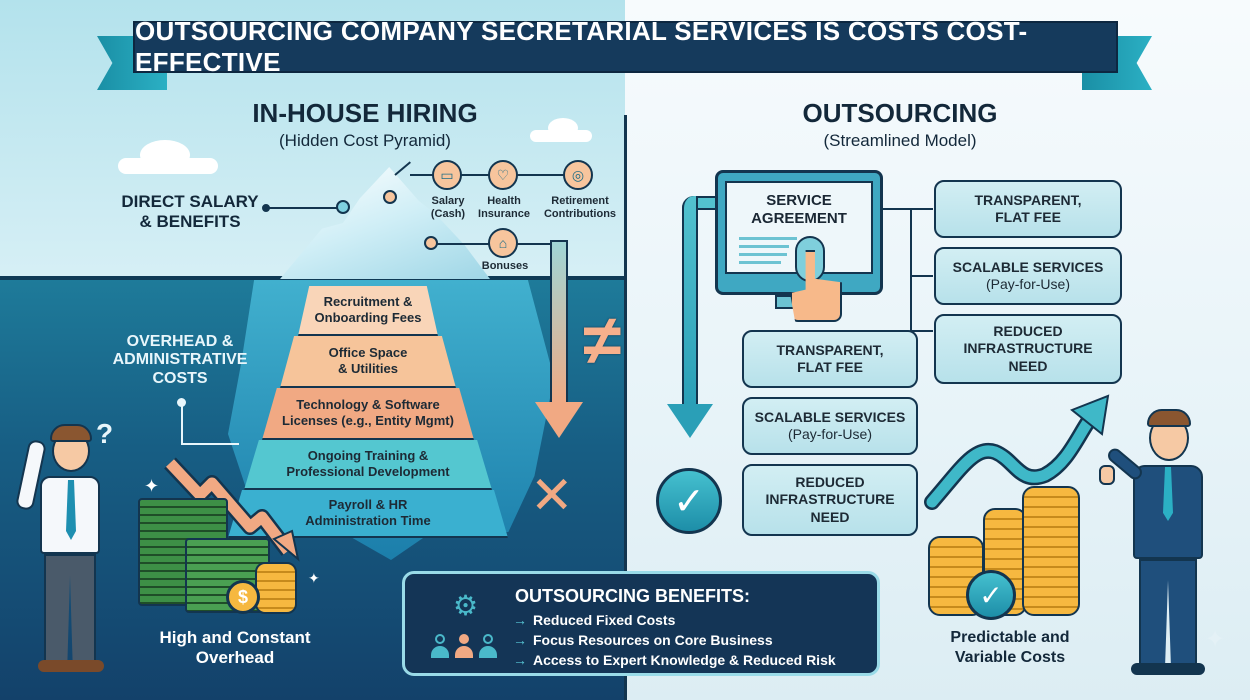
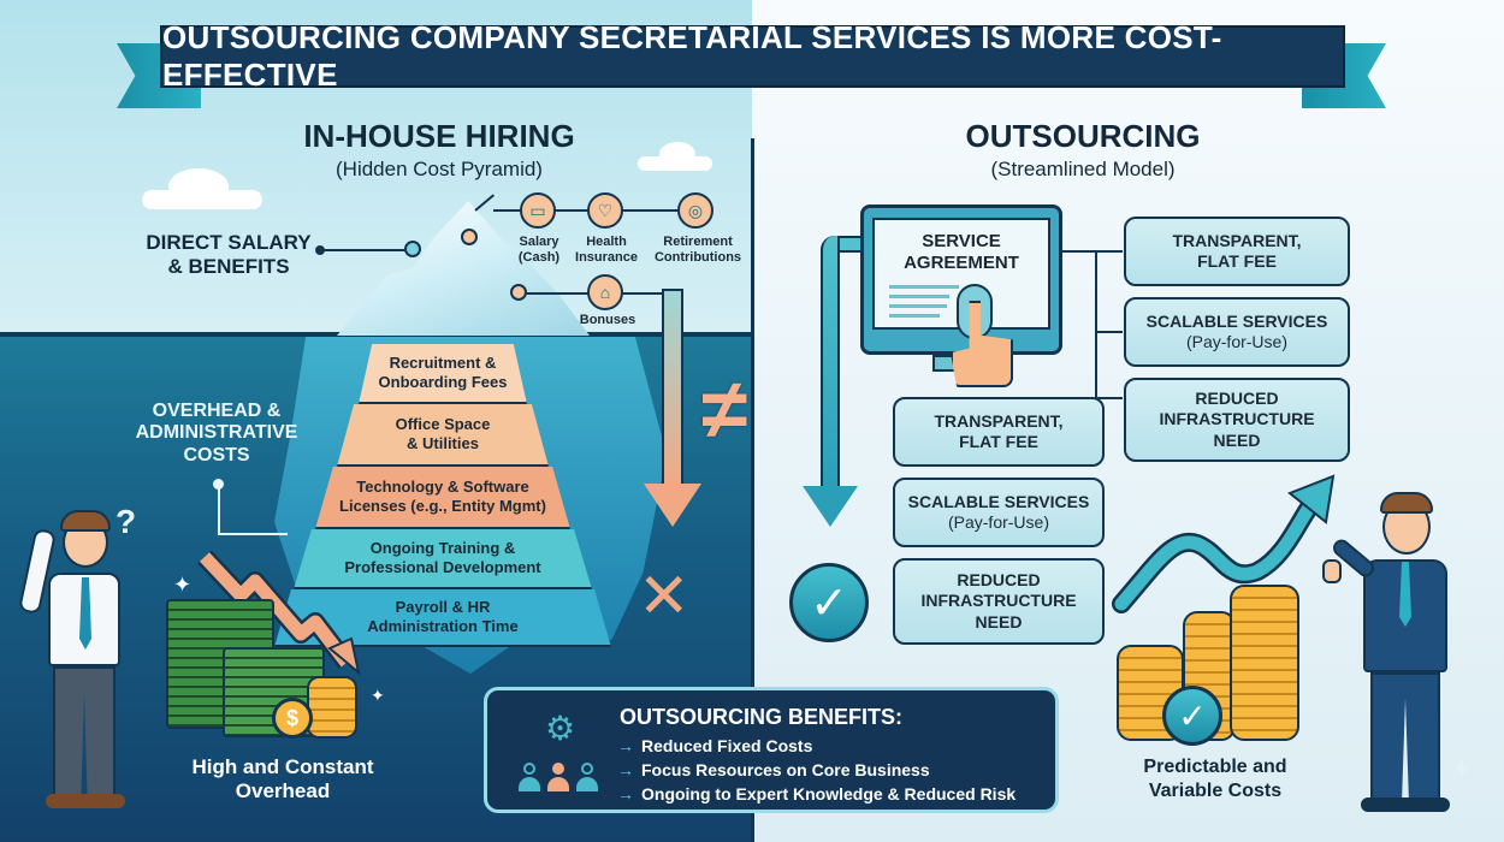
- OUTSOURCING COMPANY SECRETARIAL SERVICES IS COSTS COST-EFFECTIVE
+ OUTSOURCING COMPANY SECRETARIAL SERVICES IS MORE COST-EFFECTIVE
  IN-HOUSE HIRING
  (Hidden Cost Pyramid)
  DIRECT SALARY
  & BENEFITS
  ▭
  ♡
  ◎
  ⌂
  Salary
  (Cash)
  Health
  Insurance
  Retirement
  Contributions
  Bonuses
  Recruitment &
  Onboarding Fees
  Office Space
  & Utilities
  Technology & Software
  Licenses (e.g., Entity Mgmt)
  Ongoing Training &
  Professional Development
  Payroll & HR
  Administration Time
  OVERHEAD &
  ADMINISTRATIVE
  COSTS
  ?
  $
  ✦
  ✦
  High and Constant
  Overhead
  ✕
  ≠
  OUTSOURCING
  (Streamlined Model)
  ✓
  SERVICE
  AGREEMENT
  TRANSPARENT,
  FLAT FEE
  SCALABLE SERVICES
  (Pay-for-Use)
  REDUCED
  INFRASTRUCTURE
  NEED
  TRANSPARENT,
  FLAT FEE
  SCALABLE SERVICES
  (Pay-for-Use)
  REDUCED
  INFRASTRUCTURE
  NEED
  ✓
  Predictable and
  Variable Costs
  ⚙
  OUTSOURCING BENEFITS:
  → Reduced Fixed Costs
  → Focus Resources on Core Business
- → Access to Expert Knowledge & Reduced Risk
+ → Ongoing to Expert Knowledge & Reduced Risk
